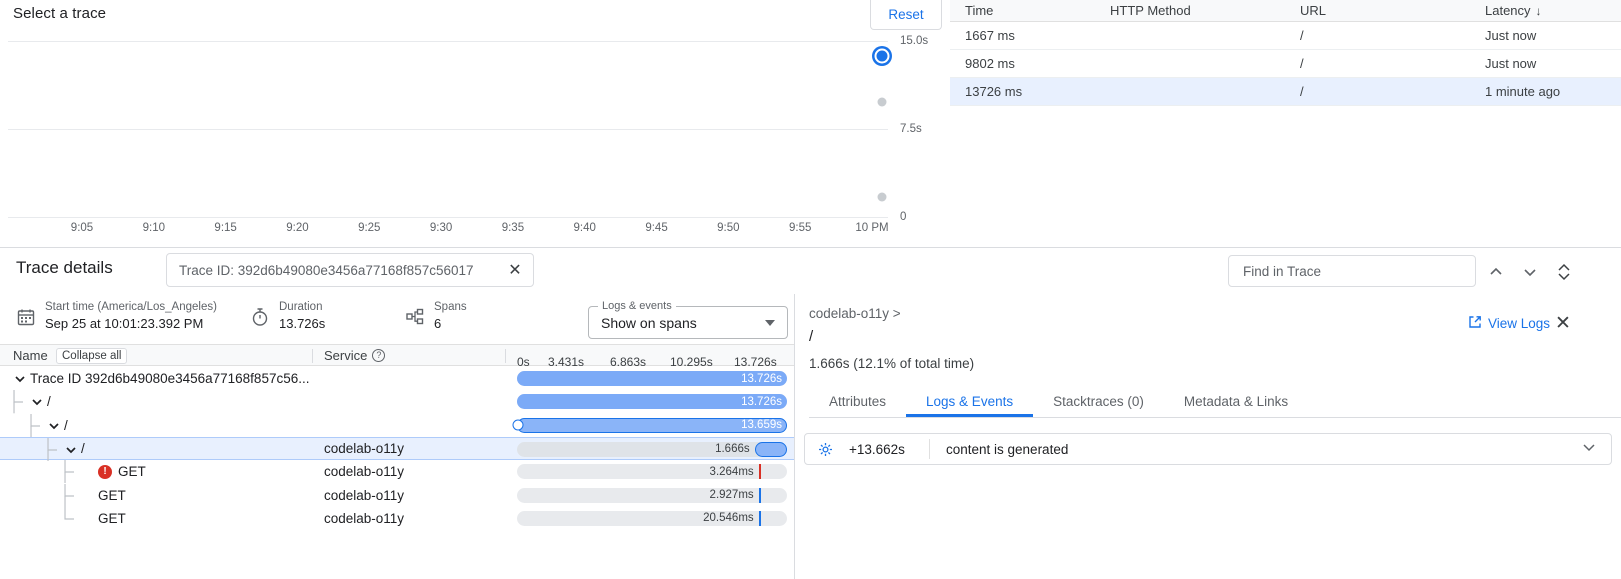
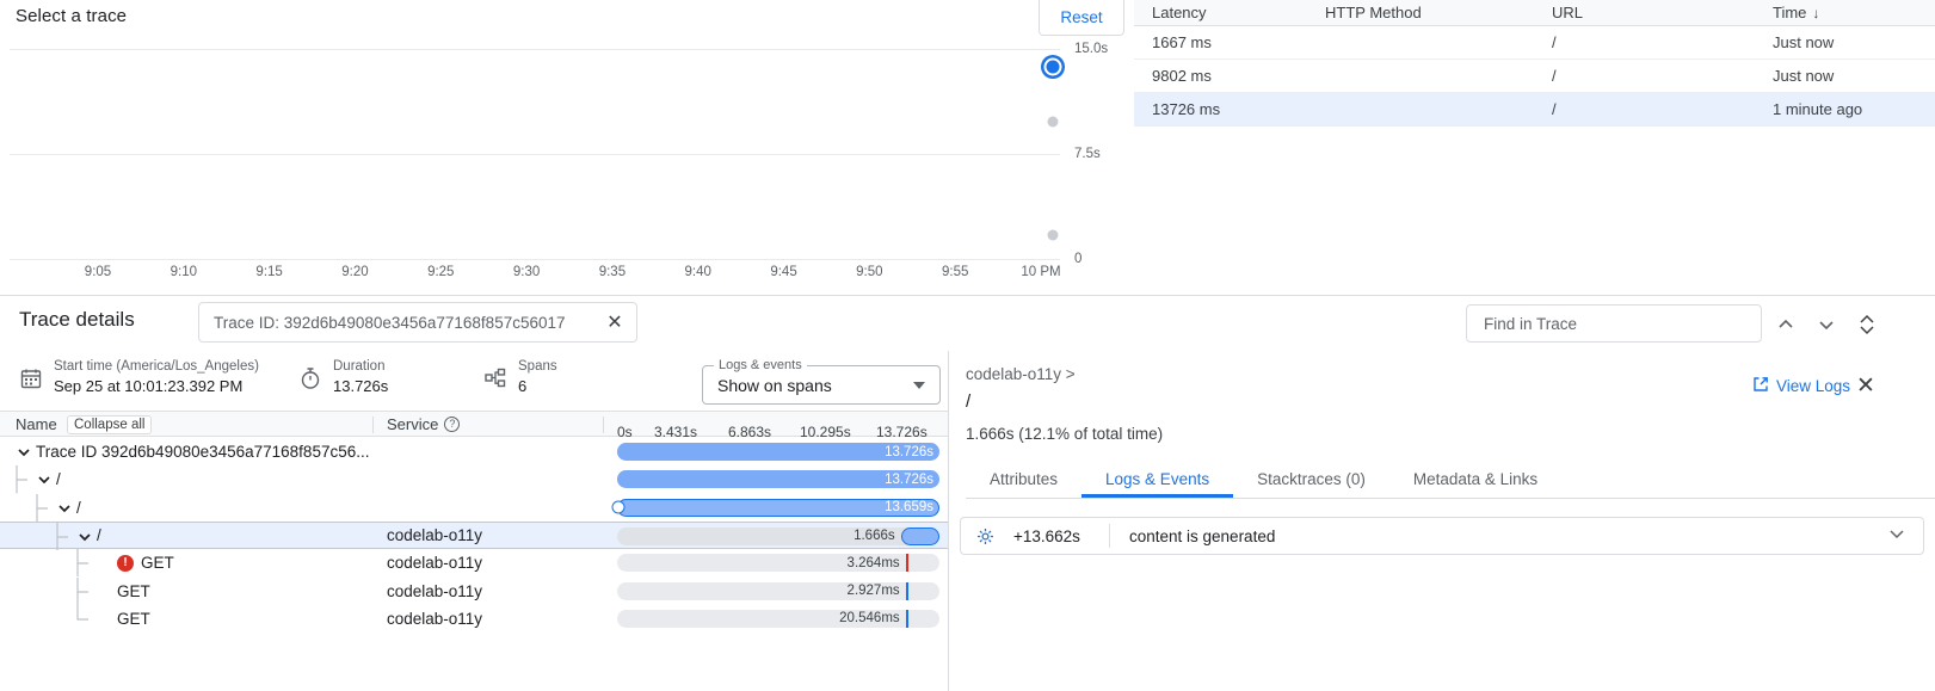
  Select a trace
  Reset
  15.0s
  7.5s
  0
  9:05
  9:10
  9:15
  9:20
  9:25
  9:30
  9:35
  9:40
  9:45
  9:50
  9:55
  10 PM
- Time
+ Latency
  HTTP Method
  URL
- Latency ↓
+ Time ↓
  1667 ms
  /
  Just now
  9802 ms
  /
  Just now
  13726 ms
  /
  1 minute ago
  Trace details
  Trace ID: 392d6b49080e3456a77168f857c56017
  ✕
  Find in Trace
  Start time (America/Los_Angeles)
  Sep 25 at 10:01:23.392 PM
  Duration
  13.726s
  Spans
  6
  Logs & events
  Show on spans
  Name
  Collapse all
  Service
  ?
  0s
  3.431s
  6.863s
  10.295s
  13.726s
  Trace ID 392d6b49080e3456a77168f857c56...
  13.726s
  /
  13.726s
  /
  13.659s
  /
  codelab-o11y
  1.666s
  !
  GET
  codelab-o11y
  3.264ms
  GET
  codelab-o11y
  2.927ms
  GET
  codelab-o11y
  20.546ms
  codelab-o11y >
  /
  1.666s (12.1% of total time)
  Attributes
  Logs & Events
  Stacktraces (0)
  Metadata & Links
  +13.662s
  content is generated
  View Logs
  ✕
